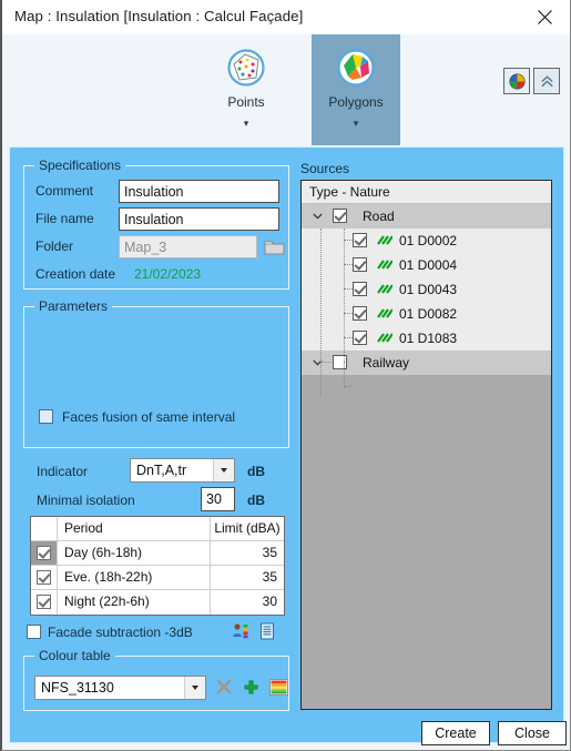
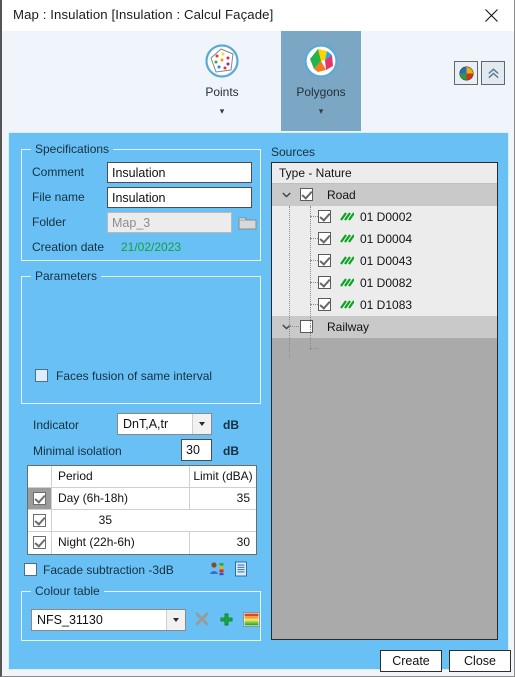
  Map : Insulation [Insulation : Calcul Façade]
  Points
  ▾
  Polygons
  ▾
  Specifications
  Comment
  Insulation
  File name
  Insulation
  Folder
  Map_3
  Creation date
  21/02/2023
  Parameters
  Faces fusion of same interval
  Indicator
  DnT,A,tr
  dB
  Minimal isolation
  30
  dB
  Period
  Limit (dBA)
  Day (6h-18h)
  35
- Eve. (18h-22h)
  35
  Night (22h-6h)
  30
  Facade subtraction -3dB
  Colour table
  NFS_31130
  Sources
  Type - Nature
  Road
  01 D0002
  01 D0004
  01 D0043
  01 D0082
  01 D1083
  Railway
  Create
  Close
